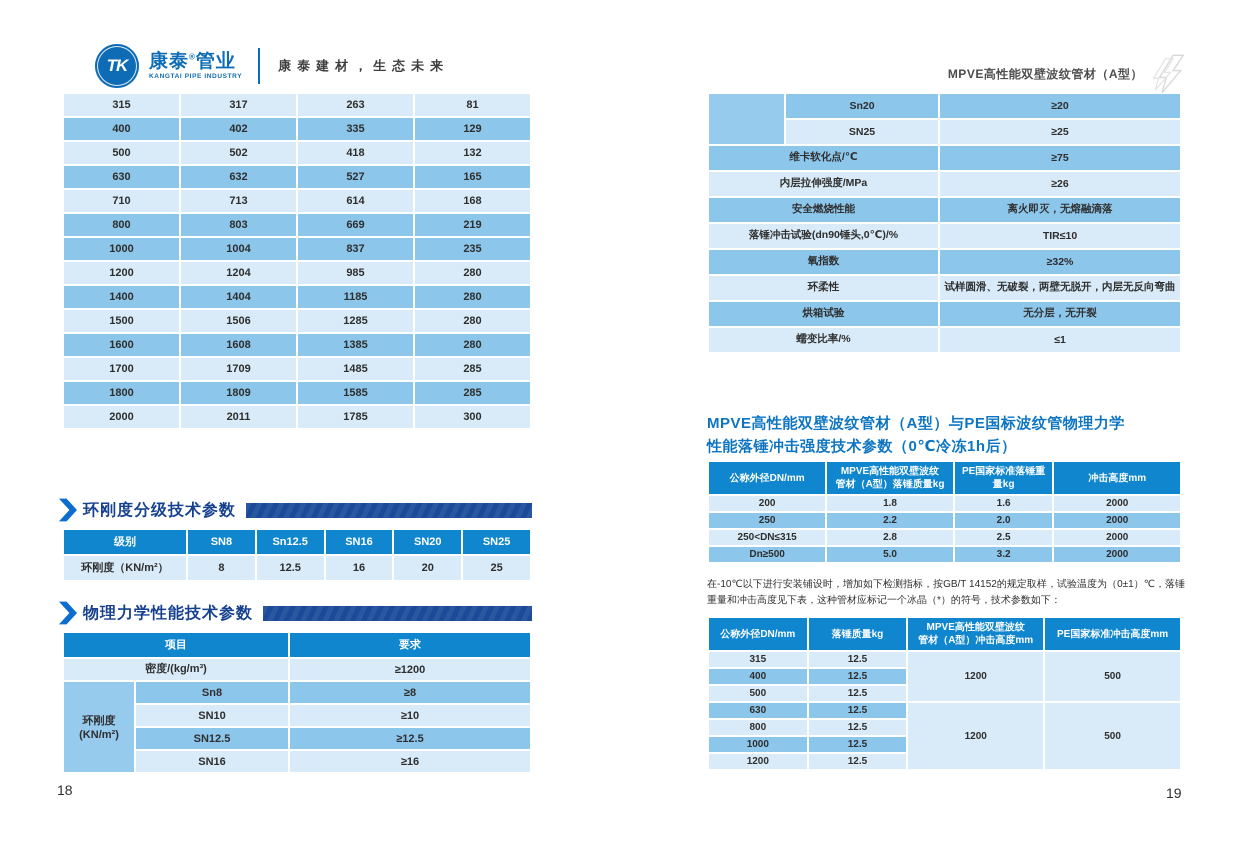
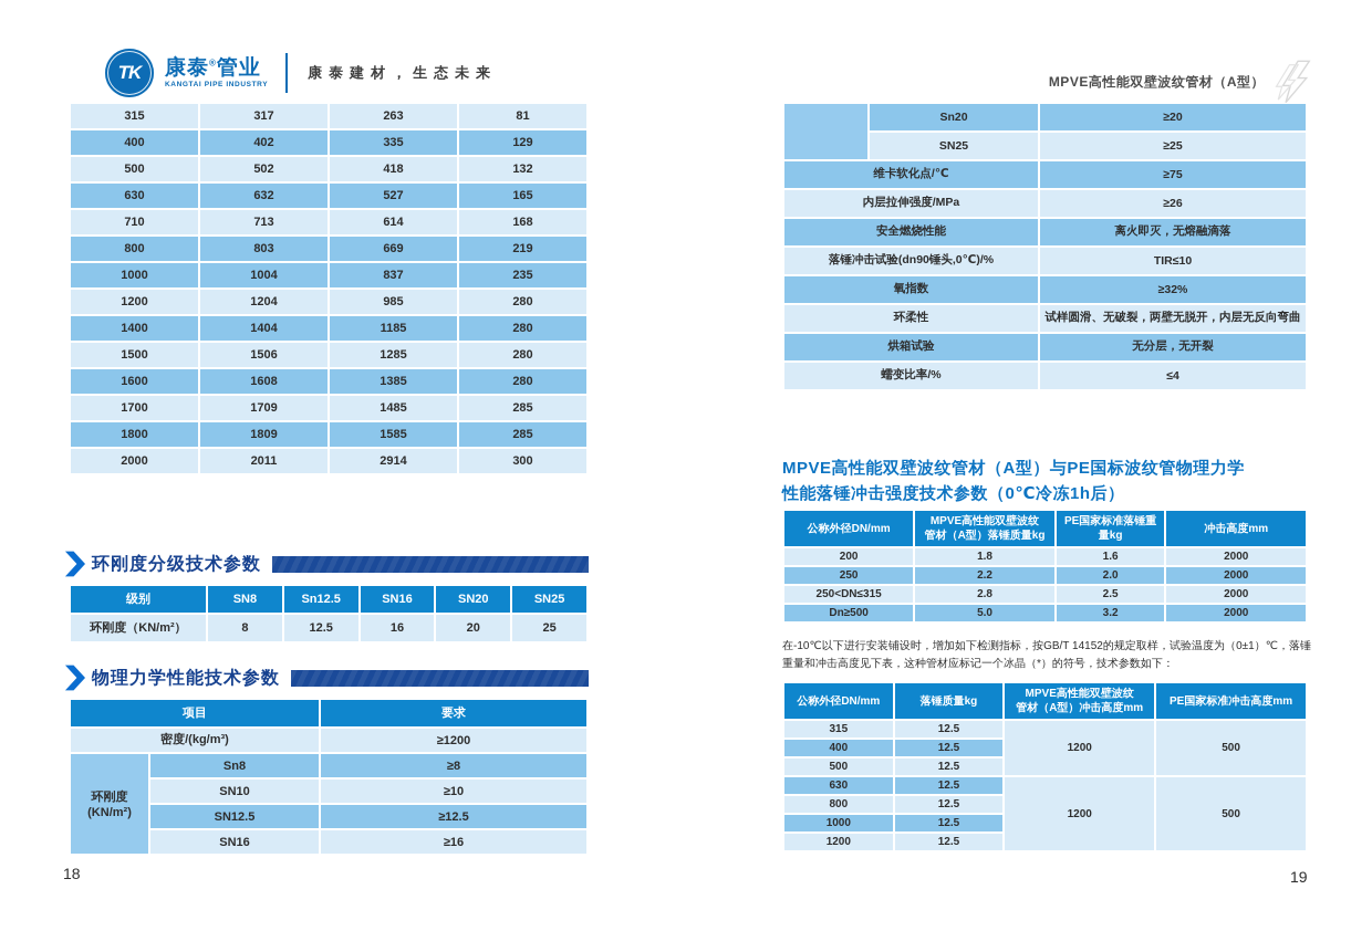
  TK
  康泰®管业
  康泰建材，生态未来
  MPVE高性能双壁波纹管材（A型）
  315	317	263	81
  400	402	335	129
  500	502	418	132
  630	632	527	165
  710	713	614	168
  800	803	669	219
  1000	1004	837	235
  1200	1204	985	280
  1400	1404	1185	280
  1500	1506	1285	280
  1600	1608	1385	280
  1700	1709	1485	285
  1800	1809	1585	285
- 2000	2011	1785	300
+ 2000	2011	2914	300
  环刚度分级技术参数
  级别	SN8	Sn12.5	SN16	SN20	SN25
  环刚度（KN/m²）	8	12.5	16	20	25
  物理力学性能技术参数
  项目	要求
  密度/(kg/m³)	≥1200
  环刚度 (KN/m²)	Sn8	≥8
  SN10	≥10
  SN12.5	≥12.5
  SN16	≥16
  	Sn20	≥20
  SN25	≥25
  维卡软化点/℃	≥75
  内层拉伸强度/MPa	≥26
  安全燃烧性能	离火即灭，无熔融滴落
  落锤冲击试验(dn90锤头,0℃)/%	TIR≤10
  氧指数	≥32%
  环柔性	试样圆滑、无破裂，两壁无脱开，内层无反向弯曲
  烘箱试验	无分层，无开裂
- 蠕变比率/%	≤1
+ 蠕变比率/%	≤4
  MPVE高性能双壁波纹管材（A型）与PE国标波纹管物理力学
  性能落锤冲击强度技术参数（0℃冷冻1h后）
  公称外径DN/mm	MPVE高性能双壁波纹 管材（A型）落锤质量kg	PE国家标准落锤重量kg	冲击高度mm
  200	1.8	1.6	2000
  250	2.2	2.0	2000
  250<DN≤315	2.8	2.5	2000
  Dn≥500	5.0	3.2	2000
  在-10℃以下进行安装铺设时，增加如下检测指标，按GB/T 14152的规定取样，试验温度为（0±1）℃，落锤重量和冲击高度见下表，这种管材应标记一个冰晶（*）的符号，技术参数如下：
  公称外径DN/mm	落锤质量kg	MPVE高性能双壁波纹 管材（A型）冲击高度mm	PE国家标准冲击高度mm
  315	12.5	1200	500
  400	12.5
  500	12.5
  630	12.5	1200	500
  800	12.5
  1000	12.5
  1200	12.5
  18
  19
